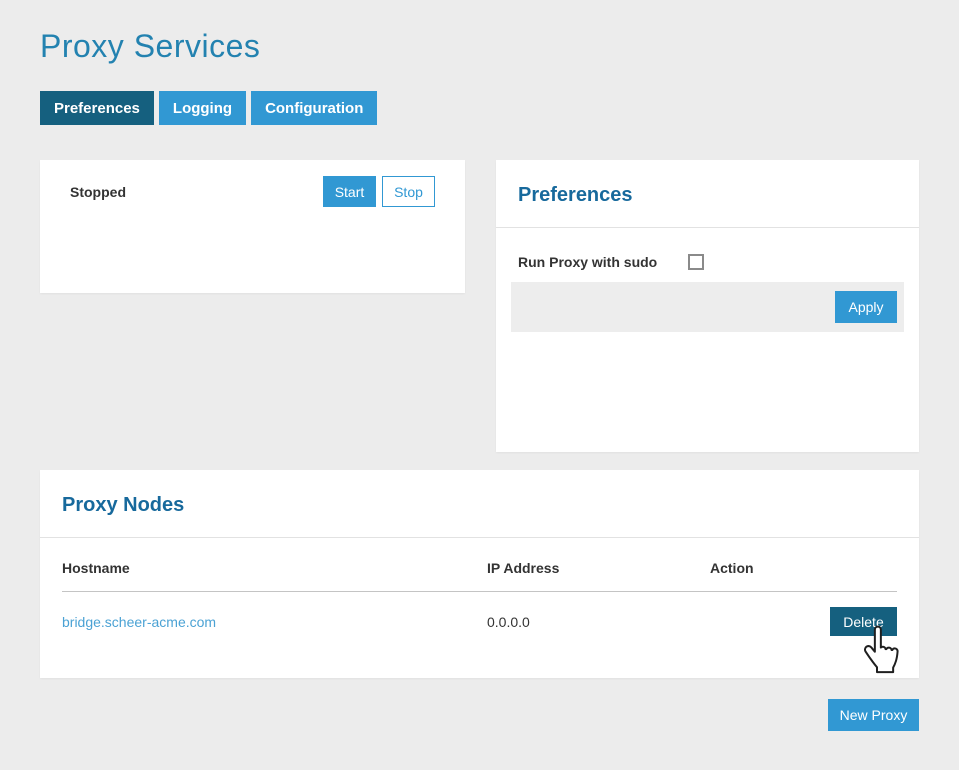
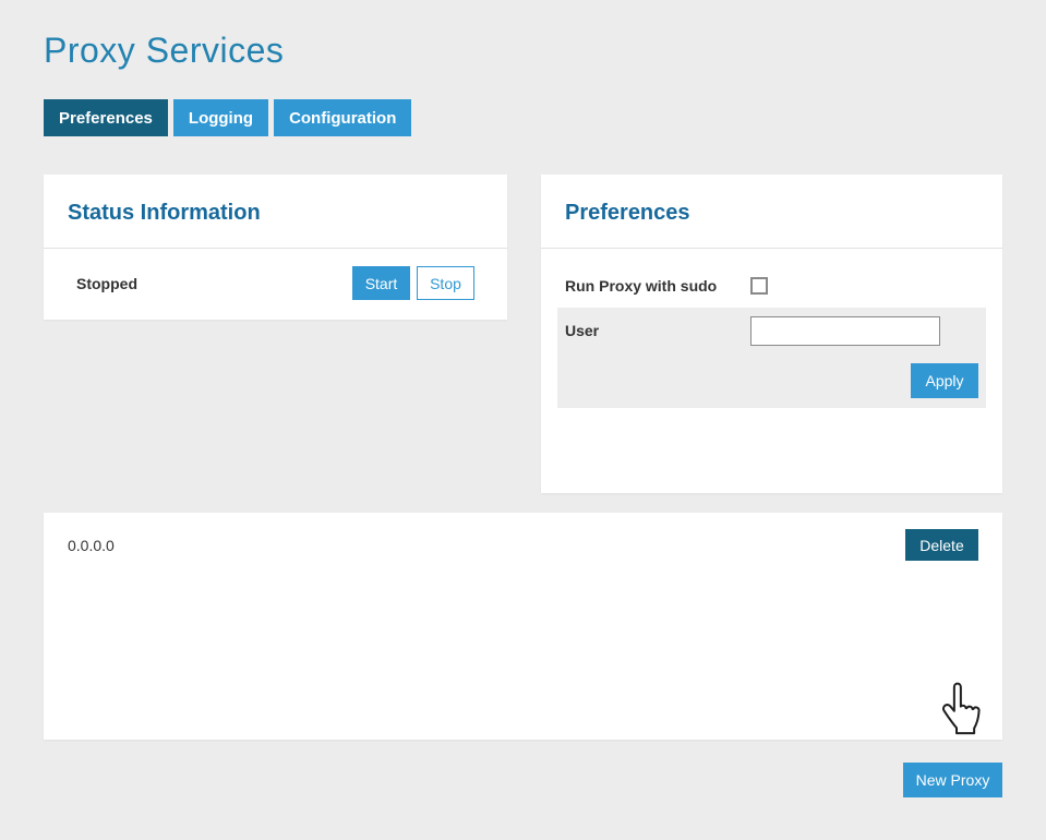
  Proxy Services
  Preferences
  Logging
  Configuration
+ Status Information
  Stopped
  Start
  Stop
  Preferences
  Run Proxy with sudo
+ User
  Apply
- Proxy Nodes
- Hostname
- IP Address
- Action
- bridge.scheer-acme.com
  0.0.0.0
  Delete
  New Proxy
